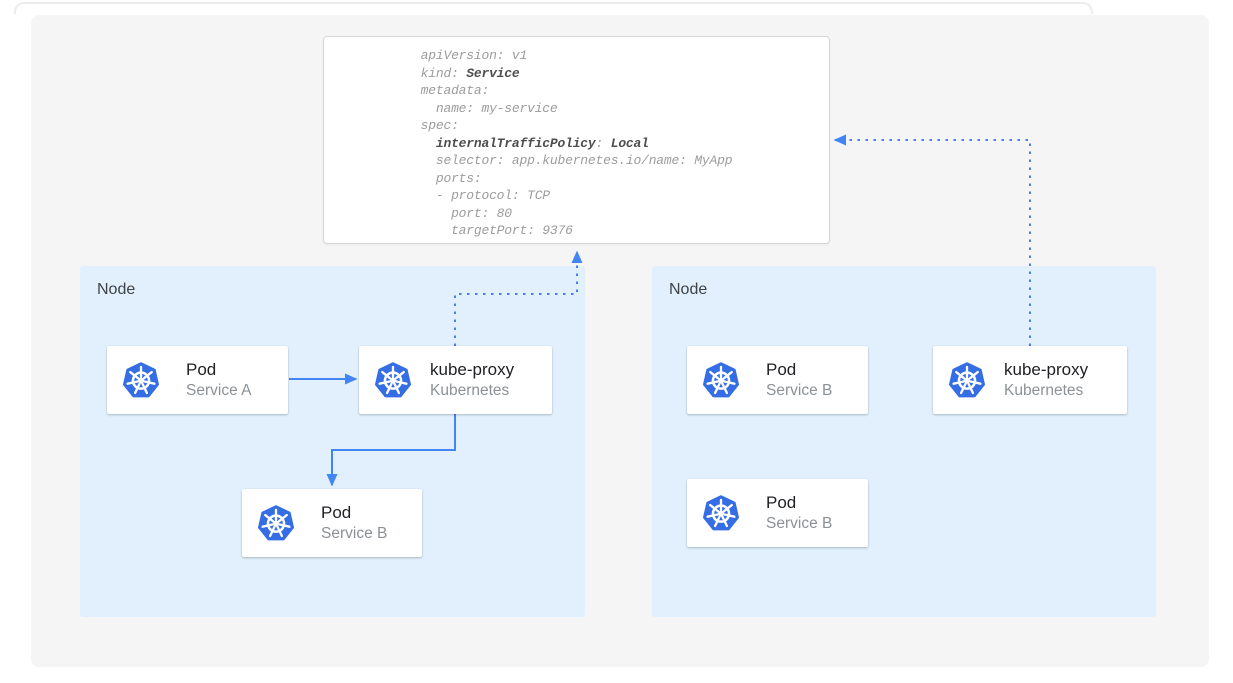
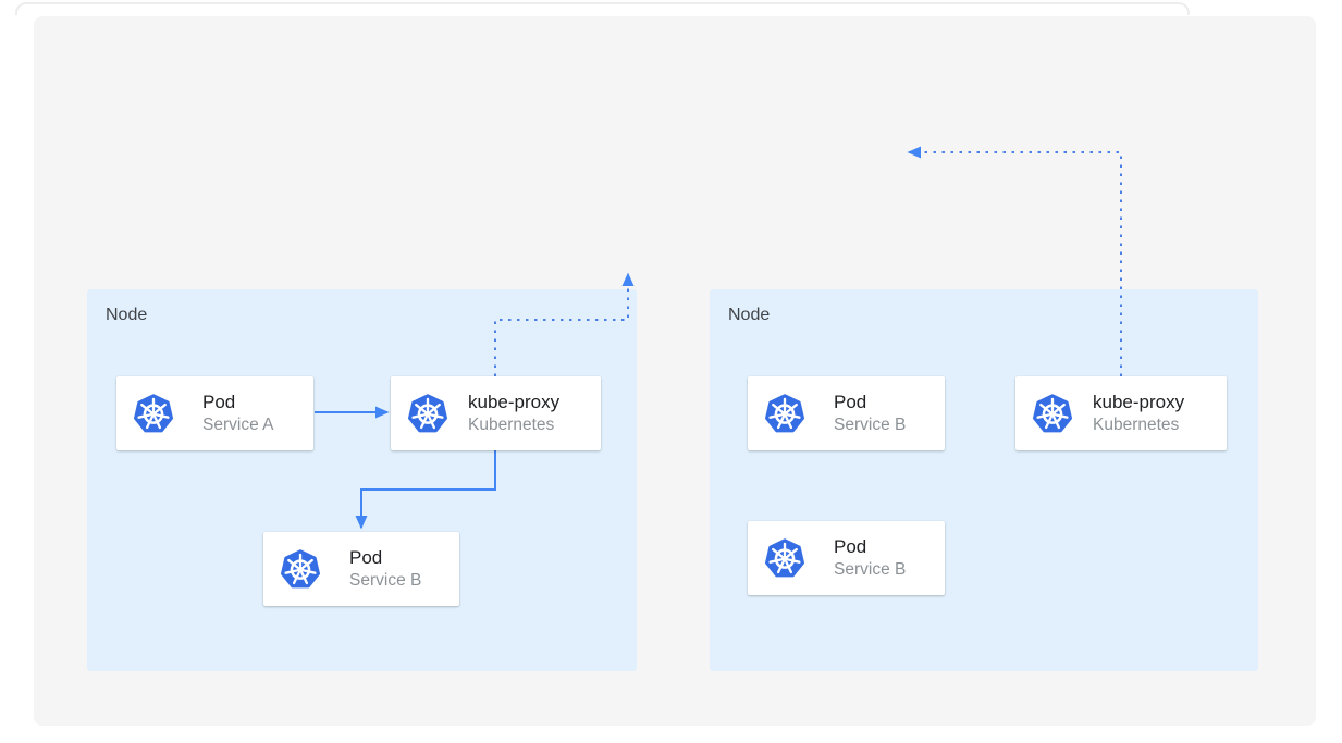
- apiVersion: v1
- kind: Service
- metadata:
- name: my-service
- spec:
- internalTrafficPolicy: Local
- selector: app.kubernetes.io/name: MyApp
- ports:
- - protocol: TCP
- port: 80
- targetPort: 9376
  Node
  Node
  Pod
  Service A
  kube-proxy
  Kubernetes
  Pod
  Service B
  Pod
  Service B
  kube-proxy
  Kubernetes
  Pod
  Service B
